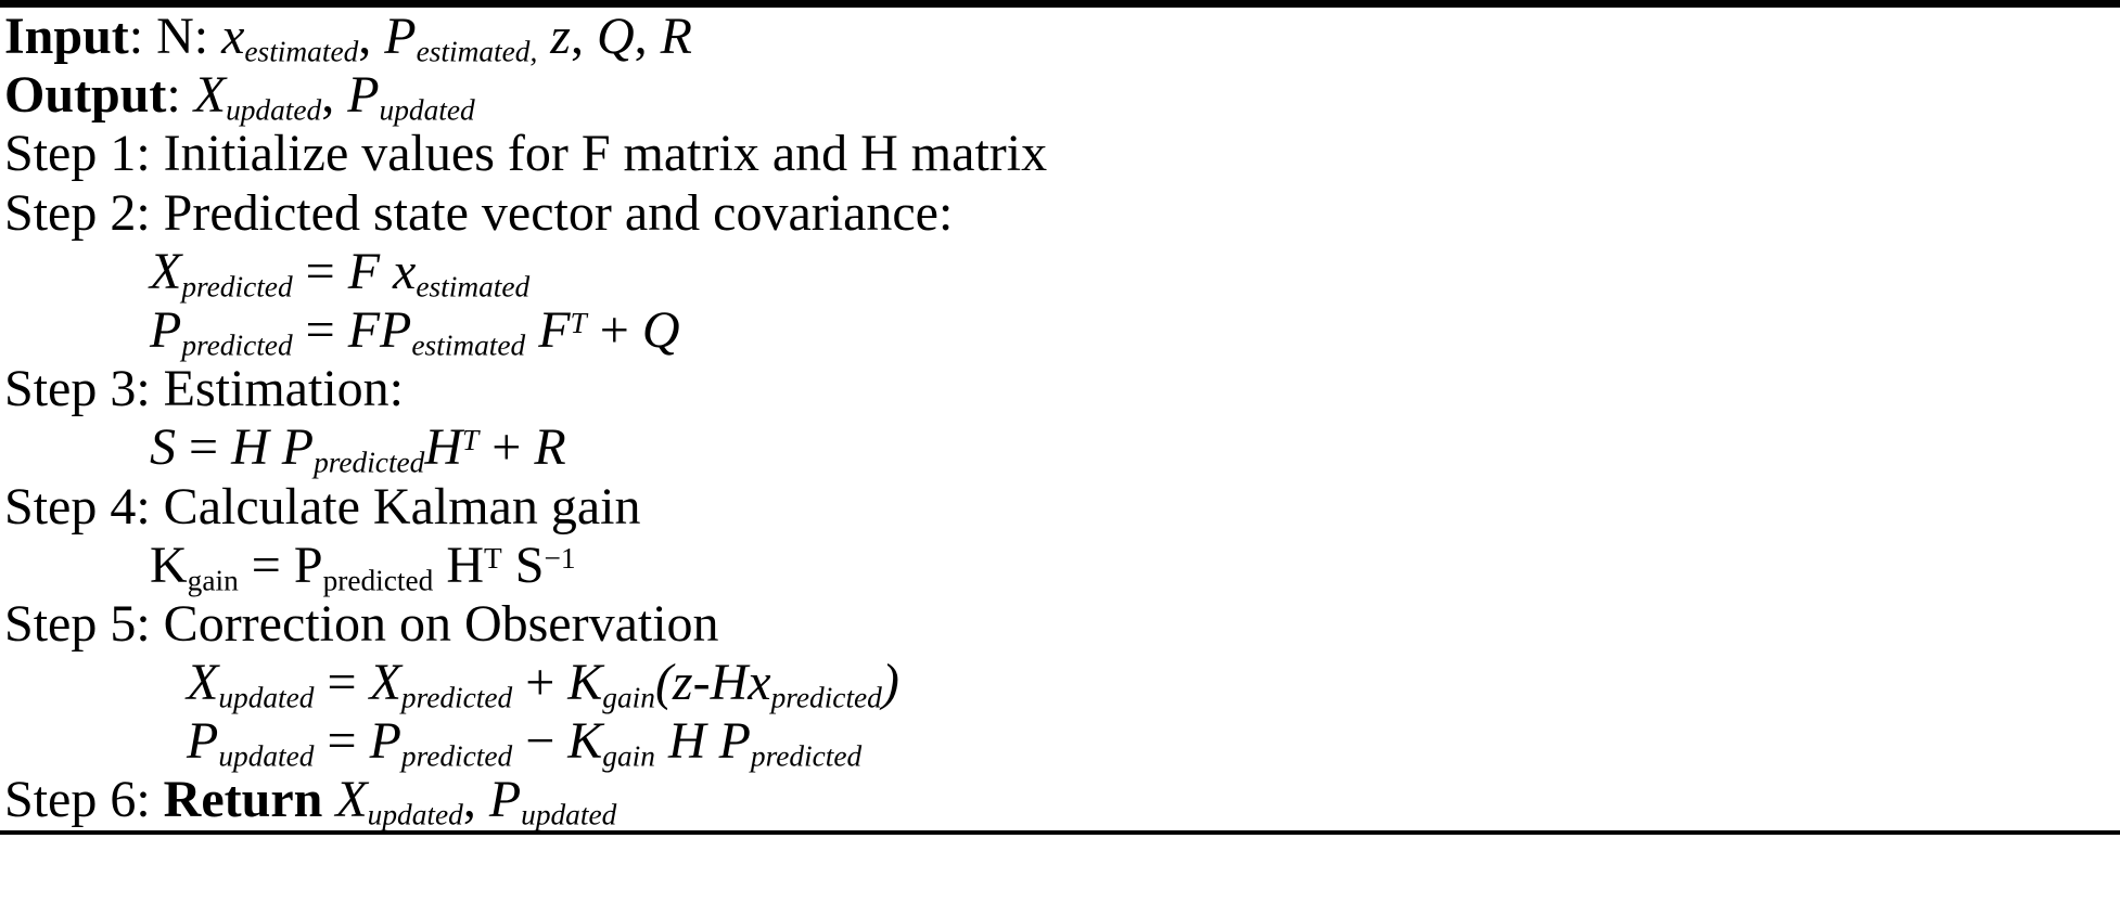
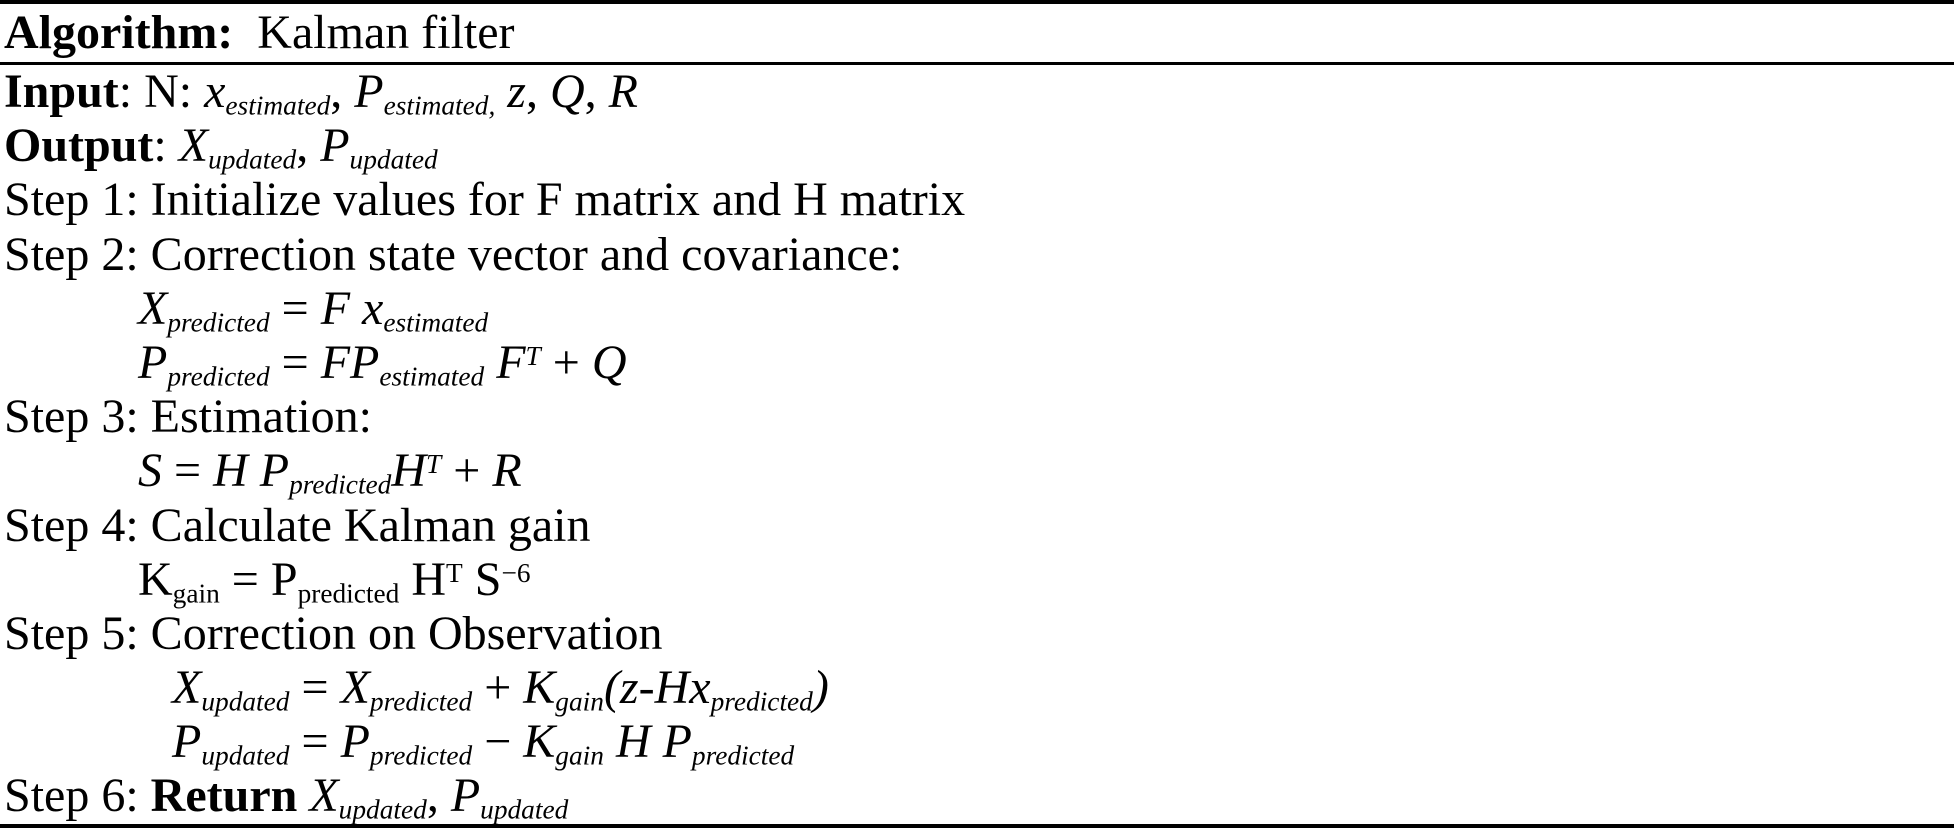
+ Algorithm: Kalman filter
  Input: N: xestimated, Pestimated, z, Q, R
  Output: Xupdated, Pupdated
  Step 1: Initialize values for F matrix and H matrix
- Step 2: Predicted state vector and covariance:
+ Step 2: Correction state vector and covariance:
  Xpredicted = F xestimated
  Ppredicted = FPestimated FT + Q
  Step 3: Estimation:
  S = H PpredictedHT + R
  Step 4: Calculate Kalman gain
- Kgain = Ppredicted HT S−1
+ Kgain = Ppredicted HT S−6
  Step 5: Correction on Observation
  Xupdated = Xpredicted + Kgain(z-Hxpredicted)
  Pupdated = Ppredicted − Kgain H Ppredicted
  Step 6: Return Xupdated, Pupdated
